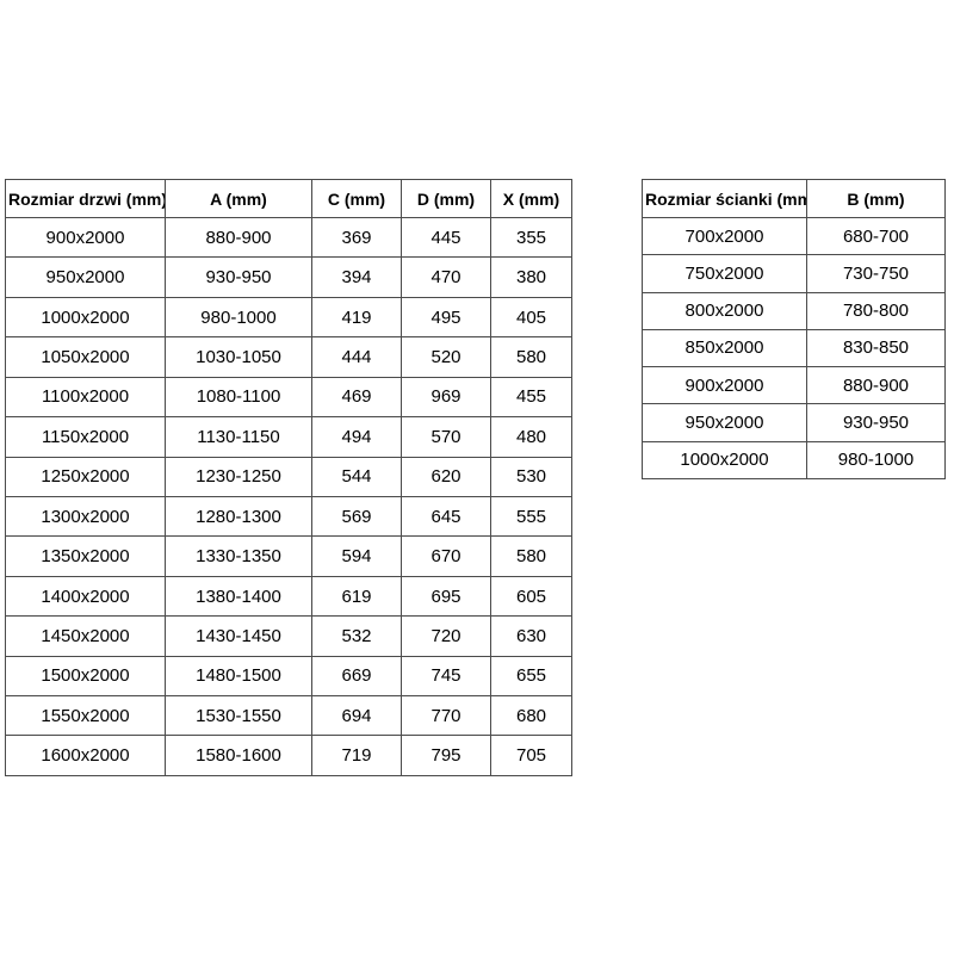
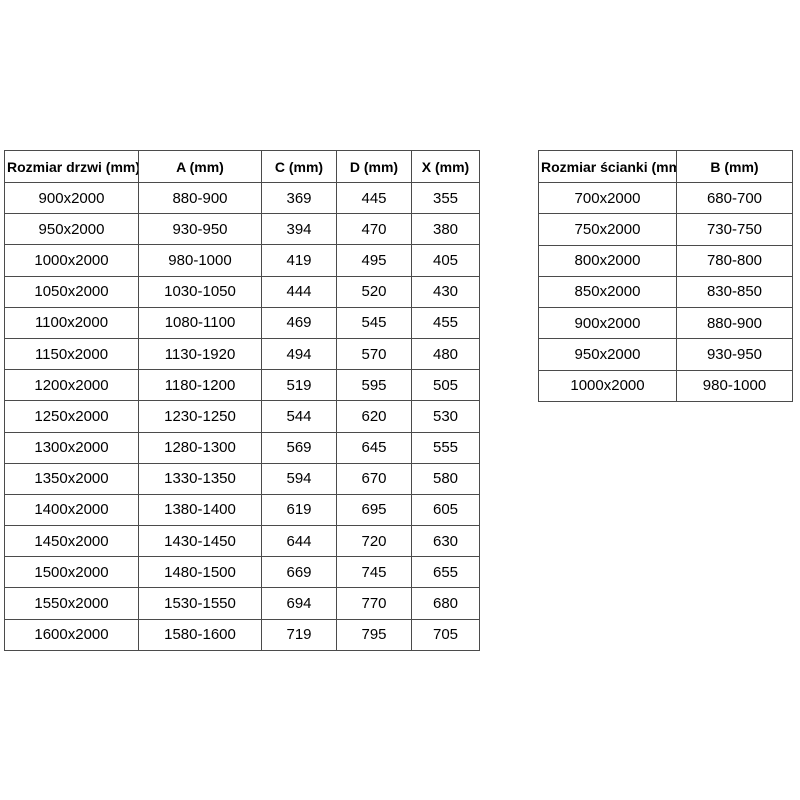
  Rozmiar drzwi (mm)	A (mm)	C (mm)	D (mm)	X (mm)
  900x2000	880-900	369	445	355
  950x2000	930-950	394	470	380
  1000x2000	980-1000	419	495	405
- 1050x2000	1030-1050	444	520	580
+ 1050x2000	1030-1050	444	520	430
- 1100x2000	1080-1100	469	969	455
+ 1100x2000	1080-1100	469	545	455
- 1150x2000	1130-1150	494	570	480
+ 1150x2000	1130-1920	494	570	480
+ 1200x2000	1180-1200	519	595	505
  1250x2000	1230-1250	544	620	530
  1300x2000	1280-1300	569	645	555
  1350x2000	1330-1350	594	670	580
  1400x2000	1380-1400	619	695	605
- 1450x2000	1430-1450	532	720	630
+ 1450x2000	1430-1450	644	720	630
  1500x2000	1480-1500	669	745	655
  1550x2000	1530-1550	694	770	680
  1600x2000	1580-1600	719	795	705
  Rozmiar ścianki (mm	B (mm)
  700x2000	680-700
  750x2000	730-750
  800x2000	780-800
  850x2000	830-850
  900x2000	880-900
  950x2000	930-950
  1000x2000	980-1000
